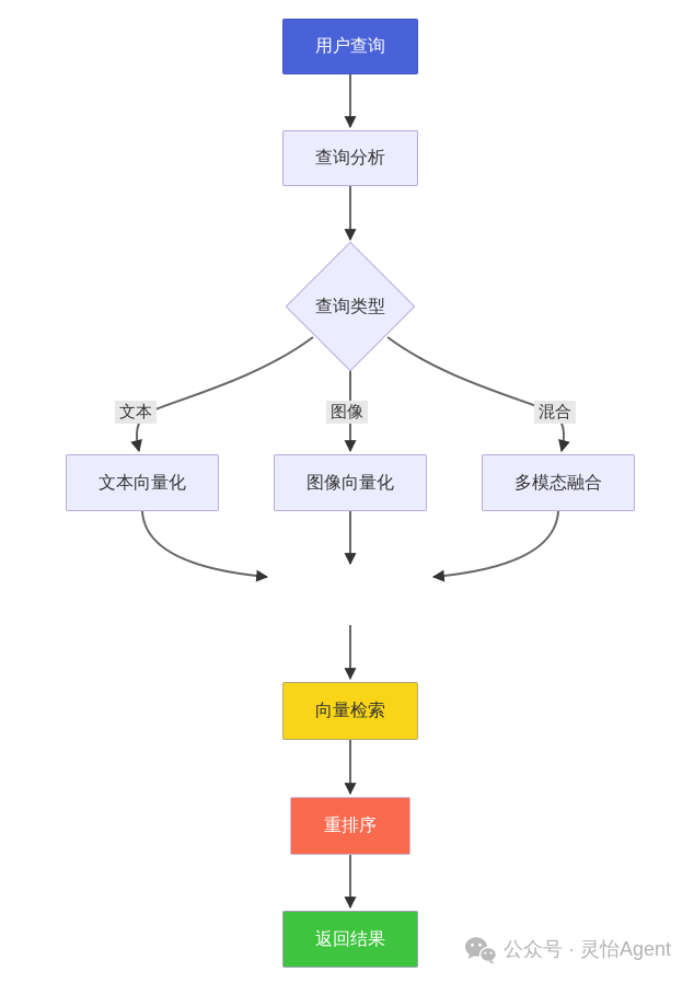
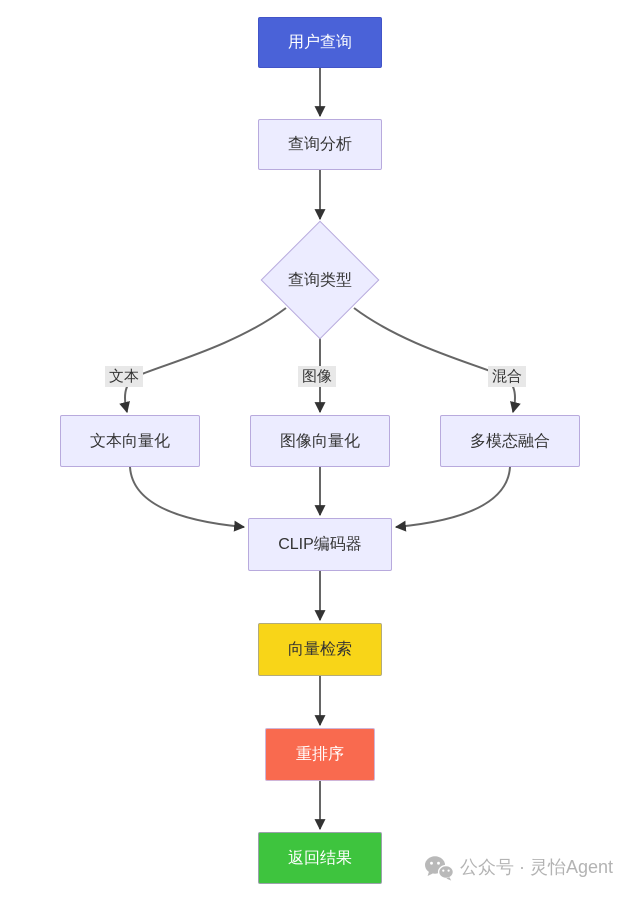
  用户查询
  查询分析
  查询类型
  文本
  图像
  混合
  文本向量化
  图像向量化
  多模态融合
+ CLIP编码器
  向量检索
  重排序
  返回结果
  公众号 · 灵怡Agent
